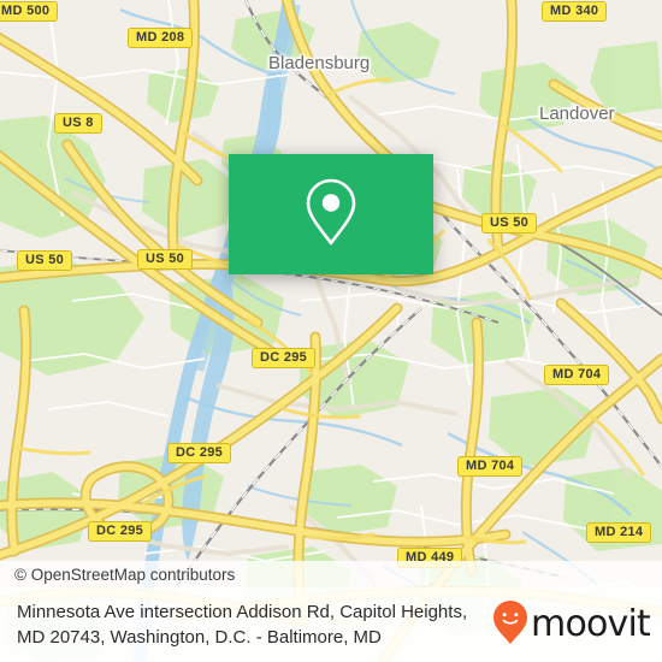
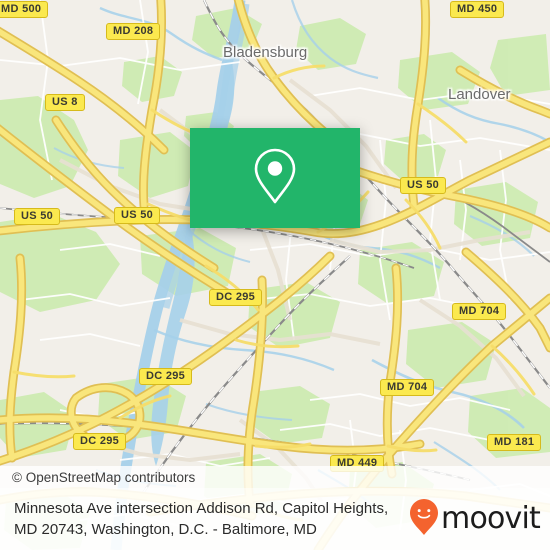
  MD 500
  MD 208
- MD 340
+ MD 450
  US 8
  US 50
  US 50
  US 50
  DC 295
  MD 704
  DC 295
  MD 704
  DC 295
- MD 214
+ MD 181
  MD 449
  Bladensburg
  Landover
  © OpenStreetMap contributors
  Minnesota Ave intersection Addison Rd, Capitol Heights, MD 20743, Washington, D.C. - Baltimore, MD
  moovit
